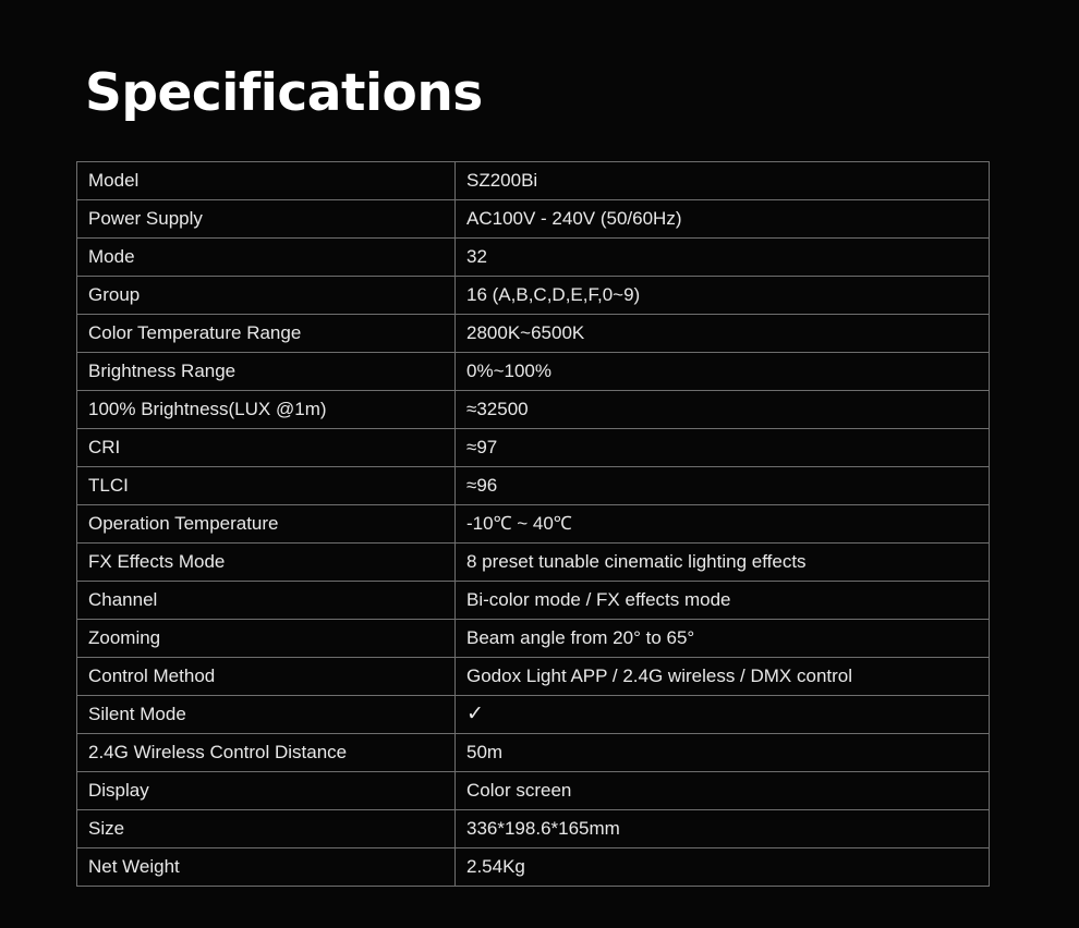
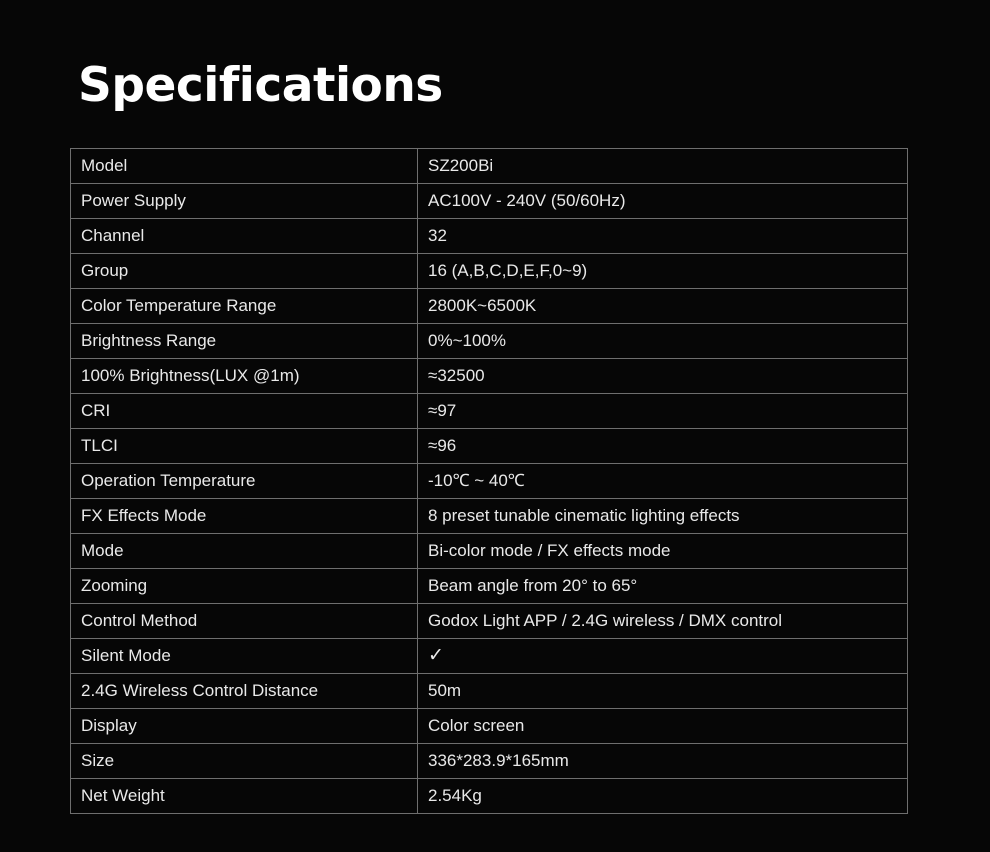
  Specifications
  Model	SZ200Bi
  Power Supply	AC100V - 240V (50/60Hz)
- Mode	32
+ Channel	32
  Group	16 (A,B,C,D,E,F,0~9)
  Color Temperature Range	2800K~6500K
  Brightness Range	0%~100%
  100% Brightness(LUX @1m)	≈32500
  CRI	≈97
  TLCI	≈96
  Operation Temperature	-10℃ ~ 40℃
  FX Effects Mode	8 preset tunable cinematic lighting effects
- Channel	Bi-color mode / FX effects mode
+ Mode	Bi-color mode / FX effects mode
  Zooming	Beam angle from 20° to 65°
  Control Method	Godox Light APP / 2.4G wireless / DMX control
  Silent Mode	✓
  2.4G Wireless Control Distance	50m
  Display	Color screen
- Size	336*198.6*165mm
+ Size	336*283.9*165mm
  Net Weight	2.54Kg
